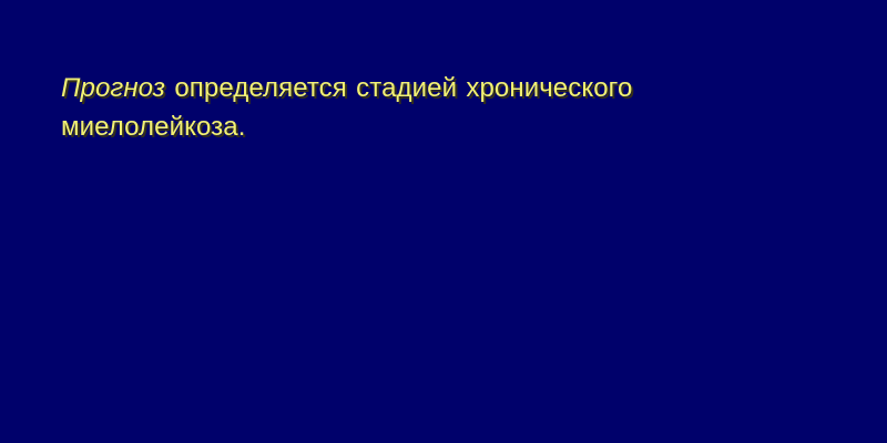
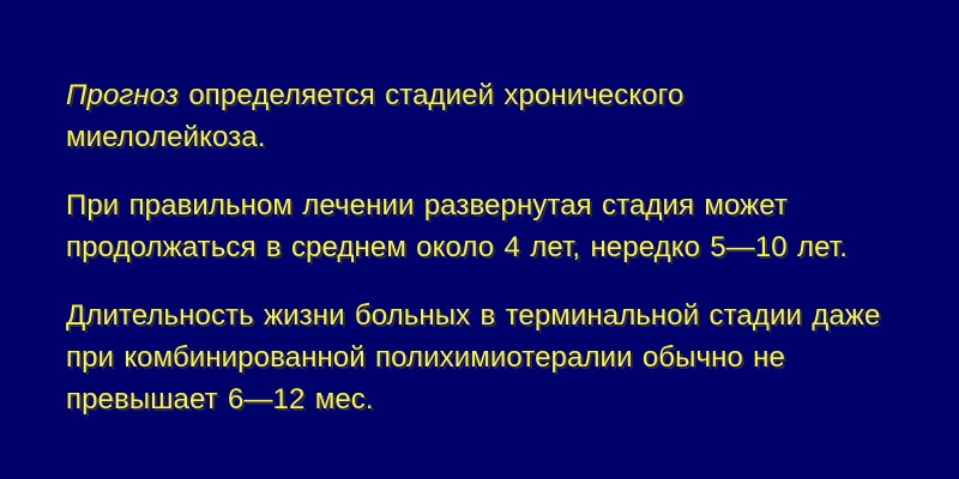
  Прогноз определяется стадией хронического миелолейкоза.
+ При правильном лечении развернутая стадия может продолжаться в среднем около 4 лет, нередко 5—10 лет.
+ Длительность жизни больных в терминальной стадии даже при комбинированной полихимиотералии обычно не превышает 6—12 мес.
